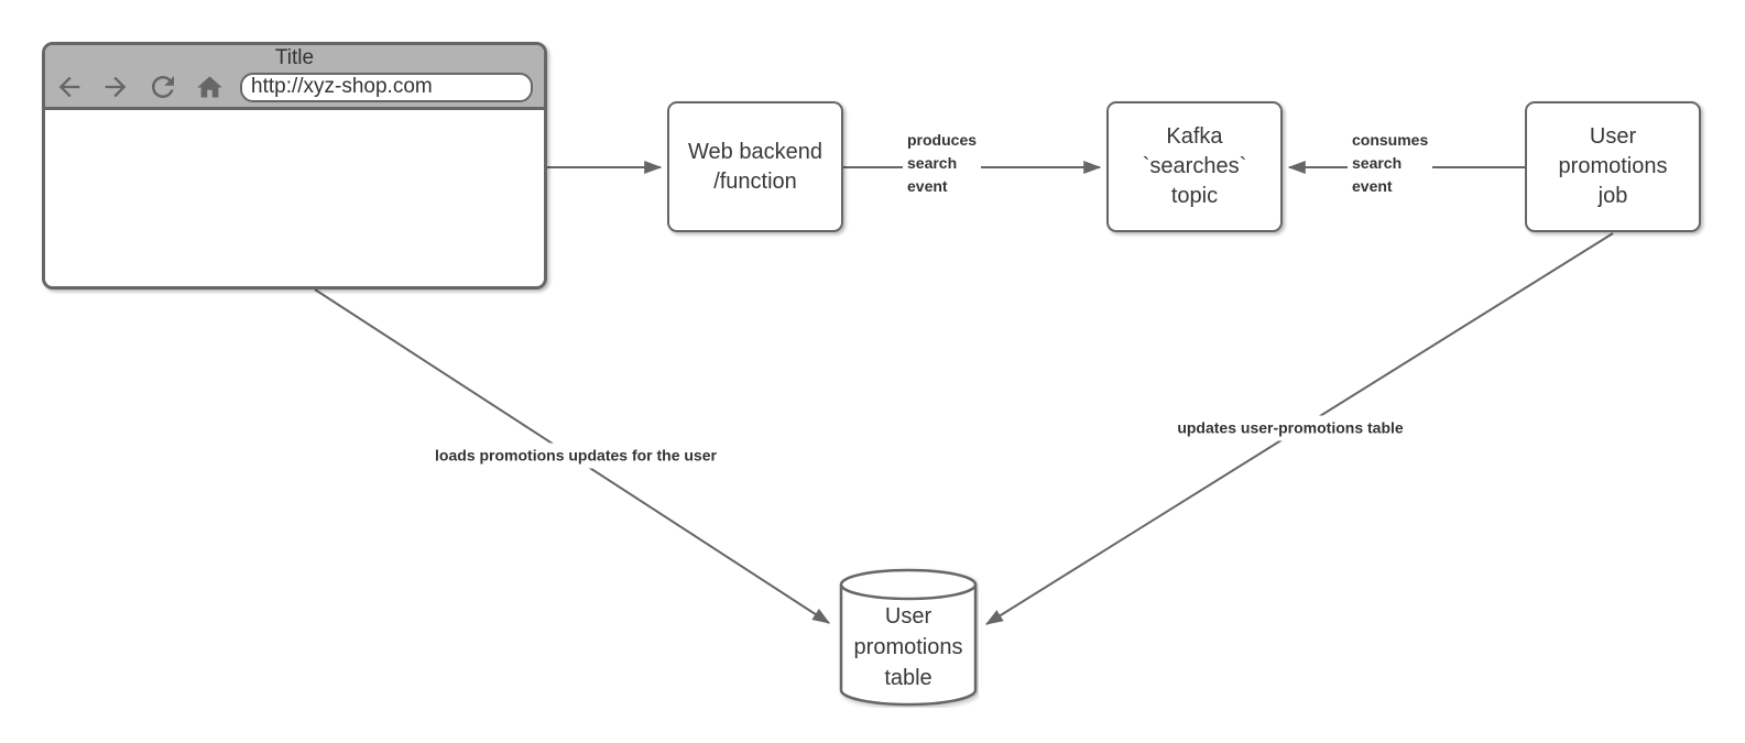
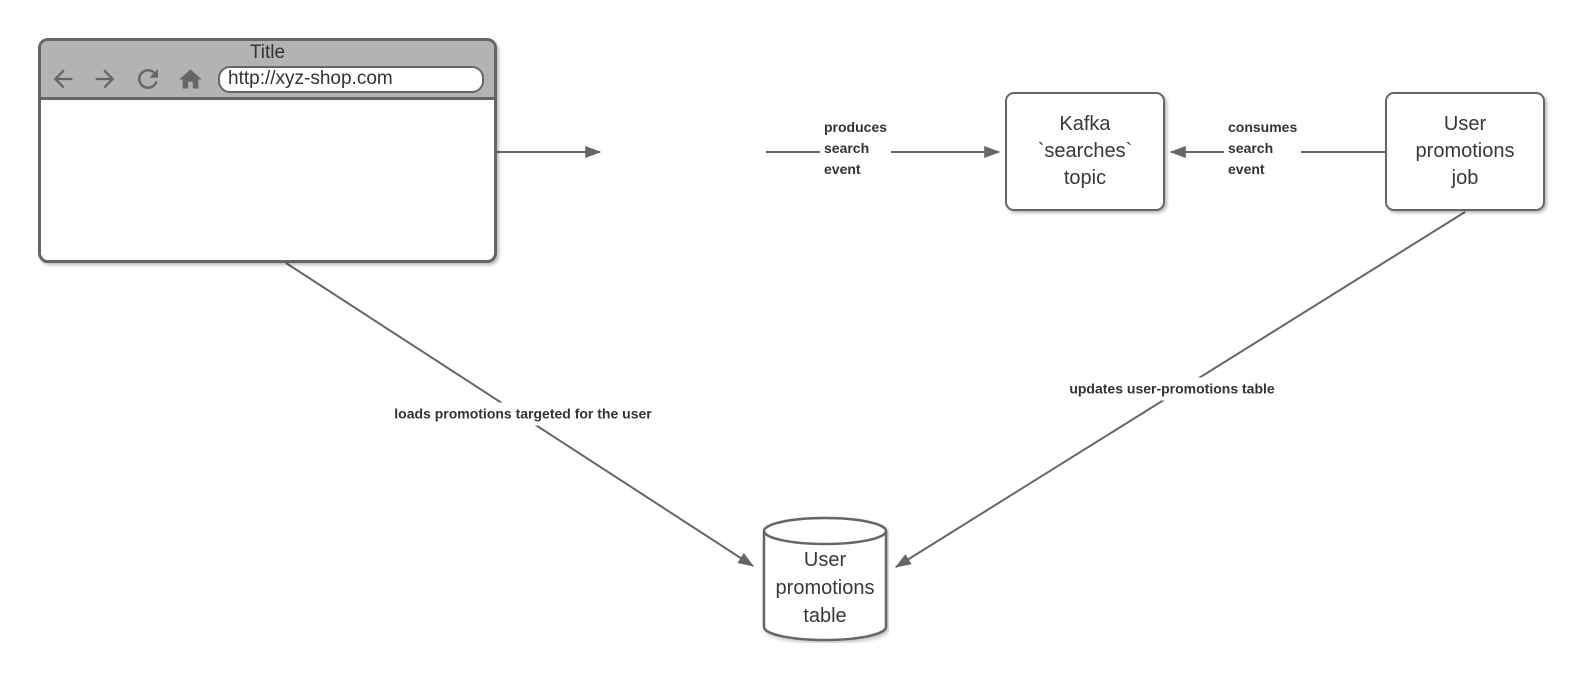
  Title
  http://xyz-shop.com
- Web backend
- /function
  Kafka
  `searches`
  topic
  User
  promotions
  job
  User
  promotions
  table
  produces
  search
  event
  consumes
  search
  event
- loads promotions updates for the user
+ loads promotions targeted for the user
  updates user-promotions table
